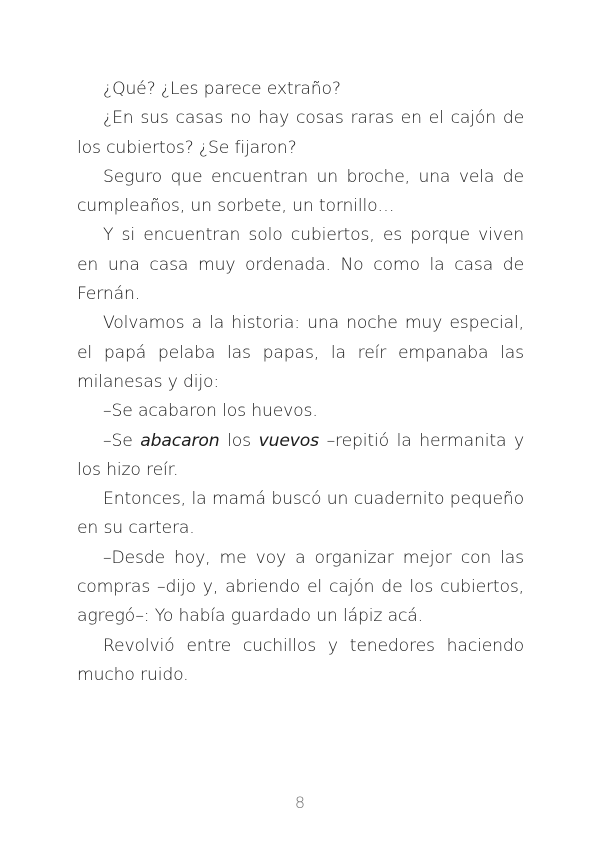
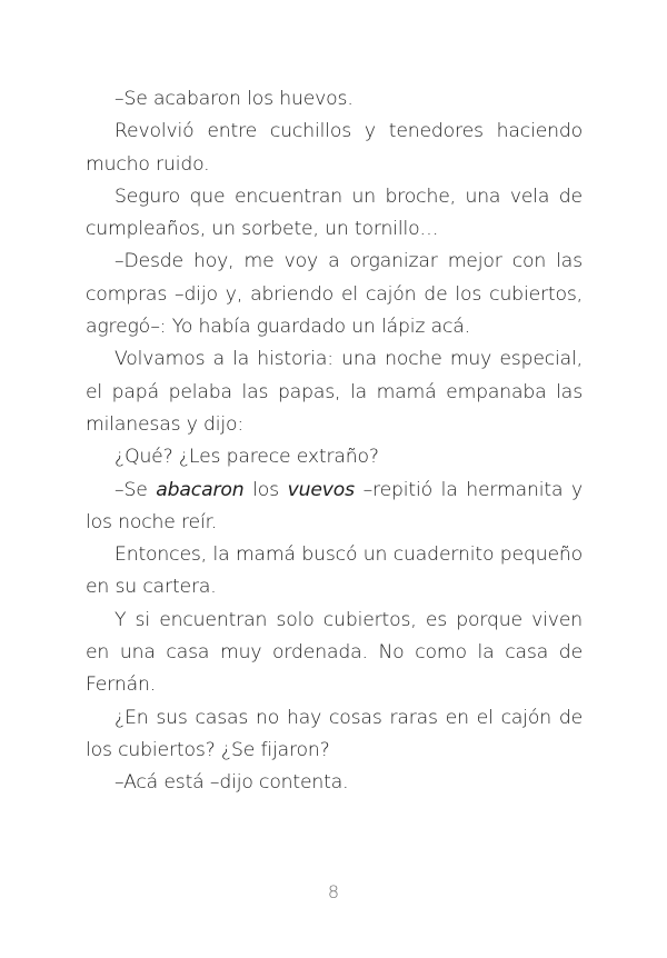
- ¿Qué? ¿Les parece extraño?
+ –Se acabaron los huevos.
- ¿En sus casas no hay cosas raras en el cajón de los cubiertos? ¿Se fijaron?
+ Revolvió entre cuchillos y tenedores haciendo mucho ruido.
  Seguro que encuentran un broche, una vela de cumpleaños, un sorbete, un tornillo…
- Y si encuentran solo cubiertos, es porque viven en una casa muy ordenada. No como la casa de Fernán.
+ –Desde hoy, me voy a organizar mejor con las compras –dijo y, abriendo el cajón de los cubiertos, agregó–: Yo había guardado un lápiz acá.
- Volvamos a la historia: una noche muy especial, el papá pelaba las papas, la reír empanaba las milanesas y dijo:
+ Volvamos a la historia: una noche muy especial, el papá pelaba las papas, la mamá empanaba las milanesas y dijo:
- –Se acabaron los huevos.
+ ¿Qué? ¿Les parece extraño?
- –Se abacaron los vuevos –repitió la hermanita y los hizo reír.
+ –Se abacaron los vuevos –repitió la hermanita y los noche reír.
  Entonces, la mamá buscó un cuadernito pequeño en su cartera.
- –Desde hoy, me voy a organizar mejor con las compras –dijo y, abriendo el cajón de los cubiertos, agregó–: Yo había guardado un lápiz acá.
+ Y si encuentran solo cubiertos, es porque viven en una casa muy ordenada. No como la casa de Fernán.
- Revolvió entre cuchillos y tenedores haciendo mucho ruido.
+ ¿En sus casas no hay cosas raras en el cajón de los cubiertos? ¿Se fijaron?
+ –Acá está –dijo contenta.
  8
